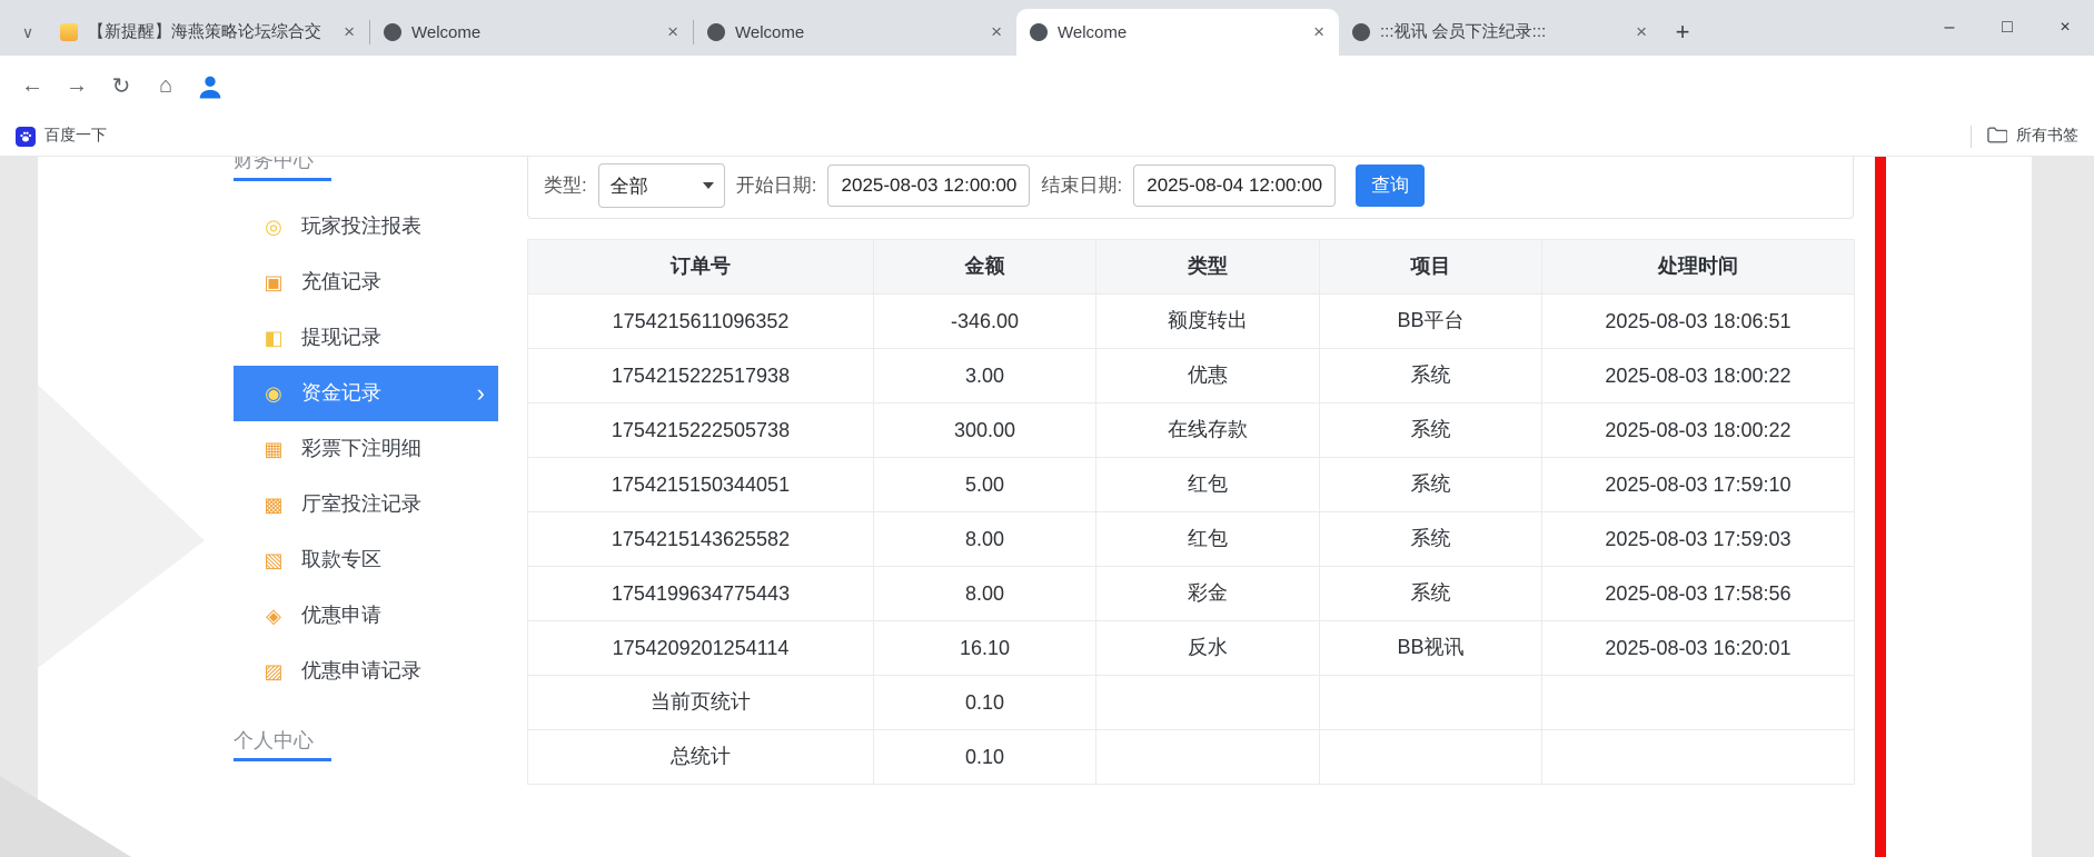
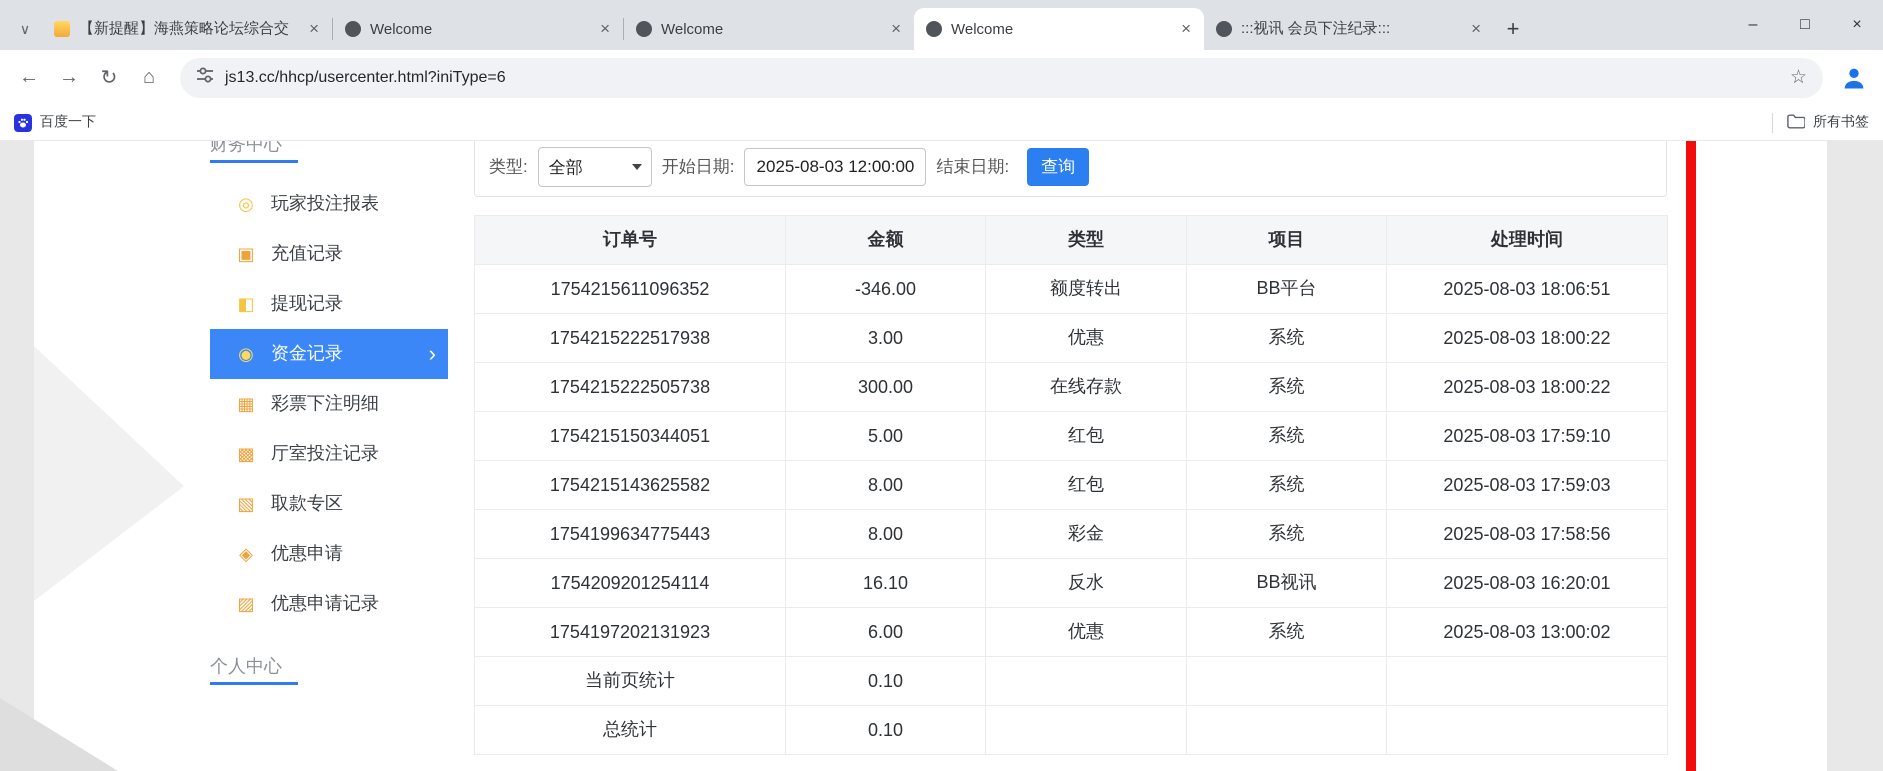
  ∨
  【新提醒】海燕策略论坛综合交
  ×
  Welcome
  ×
  Welcome
  ×
  Welcome
  ×
  :::视讯 会员下注纪录:::
  ×
  +
  –
  □
  ×
  ←
  →
  ↻
  ⌂
+ js13.cc/hhcp/usercenter.html?iniType=6
+ ☆
  百度一下
  所有书签
  财务中心
  ◎
  玩家投注报表
  ▣
  充值记录
  ◧
  提现记录
  ◉
  资金记录
  ›
  ▦
  彩票下注明细
  ▩
  厅室投注记录
  ▧
  取款专区
  ◈
  优惠申请
  ▨
  优惠申请记录
  个人中心
  类型:
  全部
  开始日期:
  2025-08-03 12:00:00
  结束日期:
- 2025-08-04 12:00:00
  查询
  订单号	金额	类型	项目	处理时间
  1754215611096352	-346.00	额度转出	BB平台	2025-08-03 18:06:51
  1754215222517938	3.00	优惠	系统	2025-08-03 18:00:22
  1754215222505738	300.00	在线存款	系统	2025-08-03 18:00:22
  1754215150344051	5.00	红包	系统	2025-08-03 17:59:10
  1754215143625582	8.00	红包	系统	2025-08-03 17:59:03
  1754199634775443	8.00	彩金	系统	2025-08-03 17:58:56
  1754209201254114	16.10	反水	BB视讯	2025-08-03 16:20:01
+ 1754197202131923	6.00	优惠	系统	2025-08-03 13:00:02
  当前页统计	0.10
  总统计	0.10
